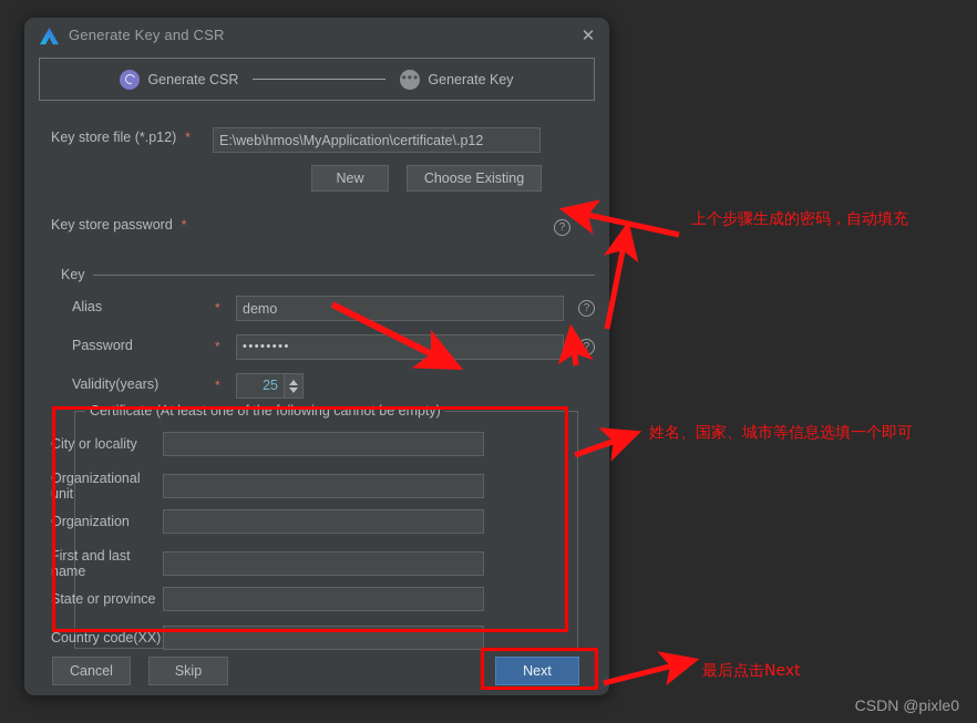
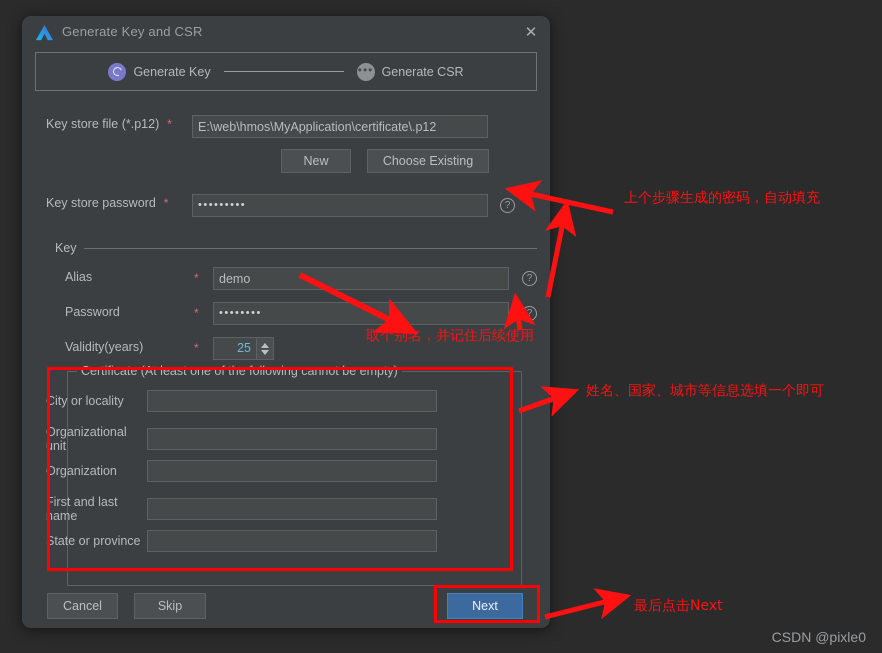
  Generate Key and CSR
  ✕
- Generate CSR
+ Generate Key
  •••
- Generate Key
+ Generate CSR
  Key store file (*.p12)
  *
  E:\web\hmos\MyApplication\certificate\.p12
  New
  Choose Existing
  Key store password
  *
+ •••••••••
  ?
  Key
  Alias
  *
  demo
  ?
  Password
  *
  ••••••••
  ?
  Validity(years)
  *
  25
  Certificate (At least one of the following cannot be empty)
  City or locality
  Organizational unit
  Organization
  First and last name
  State or province
- Country code(XX)
  Cancel
  Skip
  Next
  上个步骤生成的密码，自动填充
+ 取个别名，并记住后续使用
  姓名、国家、城市等信息选填一个即可
  最后点击Next
  CSDN @pixle0
